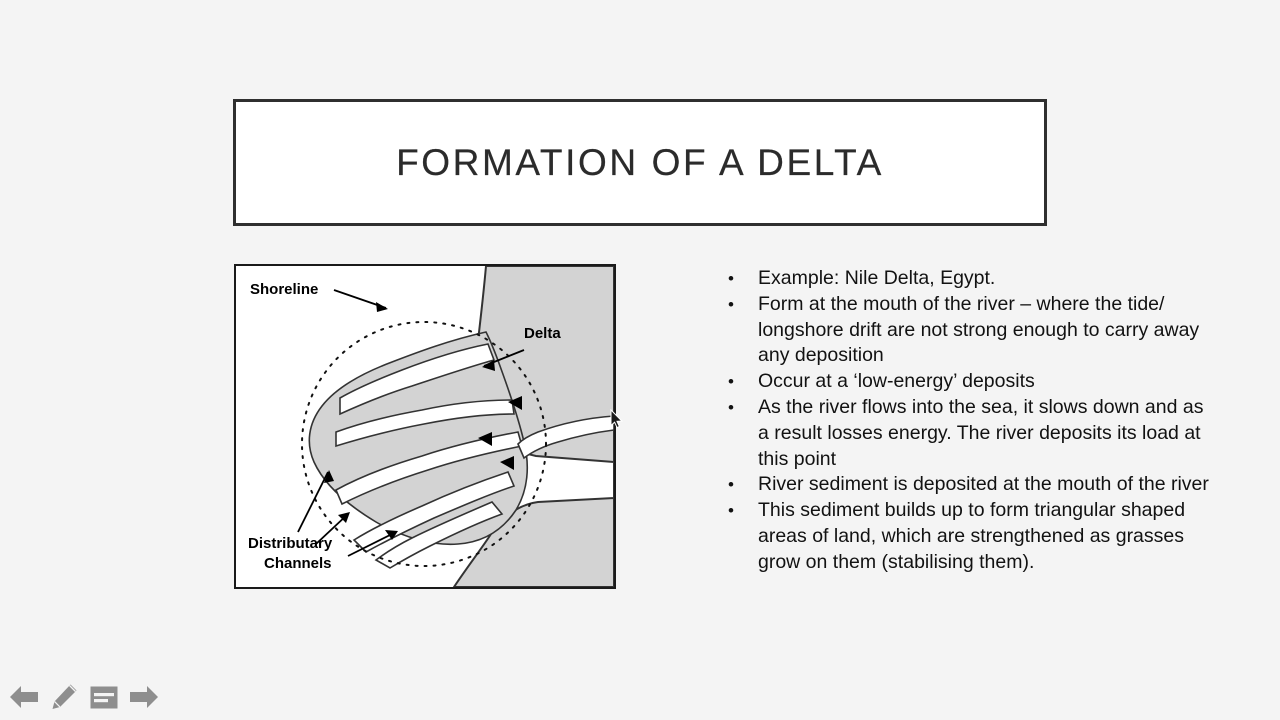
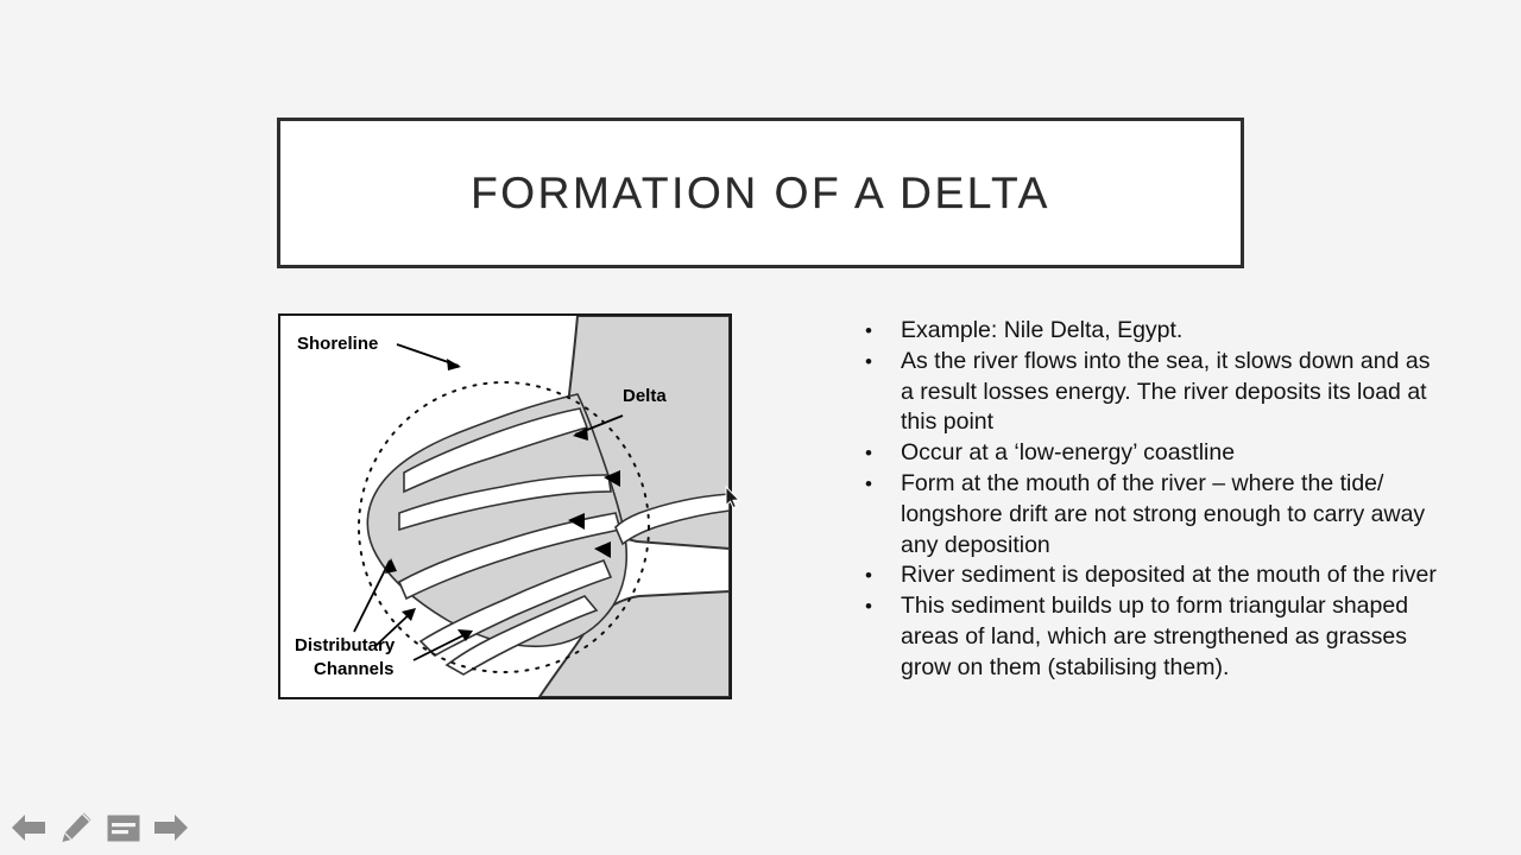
  FORMATION OF A DELTA
  Shoreline
  Delta
  Distributary
  Channels
  •
  Example: Nile Delta, Egypt.
  •
- Form at the mouth of the river – where the tide/ longshore drift are not strong enough to carry away any deposition
+ As the river flows into the sea, it slows down and as a result losses energy. The river deposits its load at this point
  •
- Occur at a ‘low-energy’ deposits
+ Occur at a ‘low-energy’ coastline
  •
- As the river flows into the sea, it slows down and as a result losses energy. The river deposits its load at this point
+ Form at the mouth of the river – where the tide/ longshore drift are not strong enough to carry away any deposition
  •
  River sediment is deposited at the mouth of the river
  •
  This sediment builds up to form triangular shaped areas of land, which are strengthened as grasses grow on them (stabilising them).
